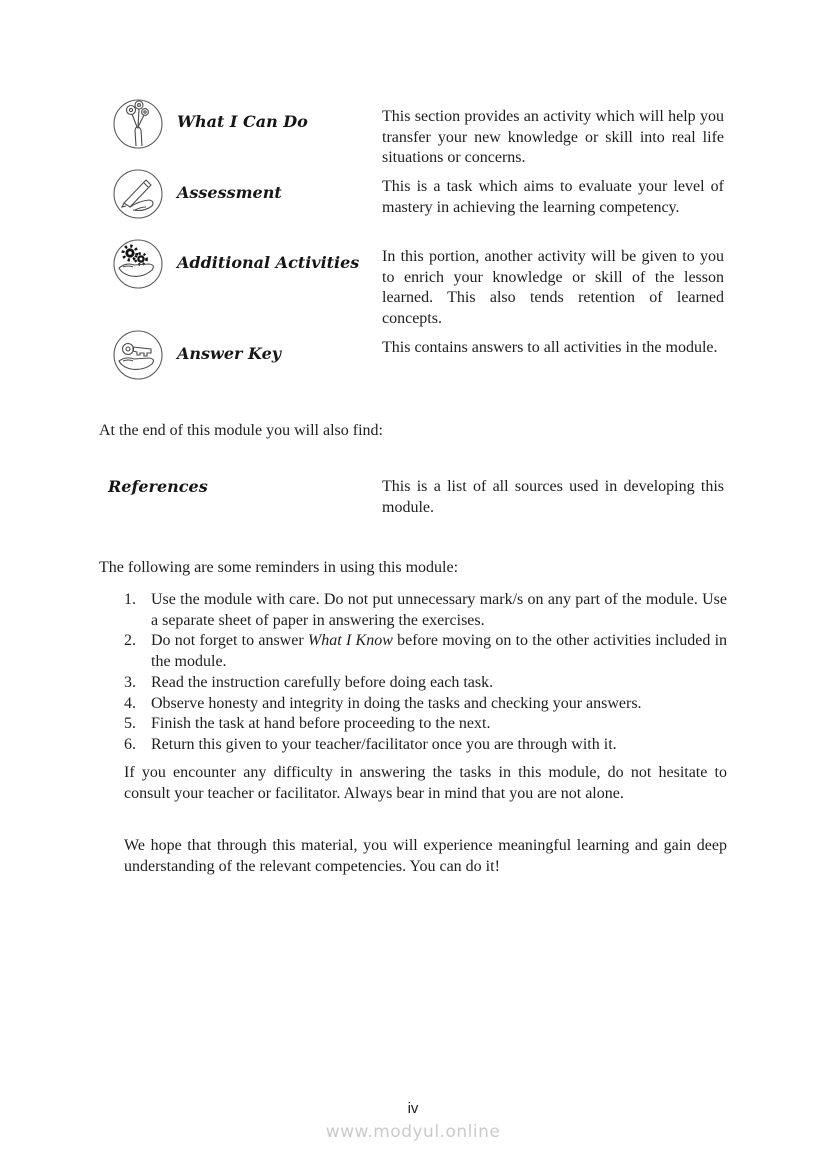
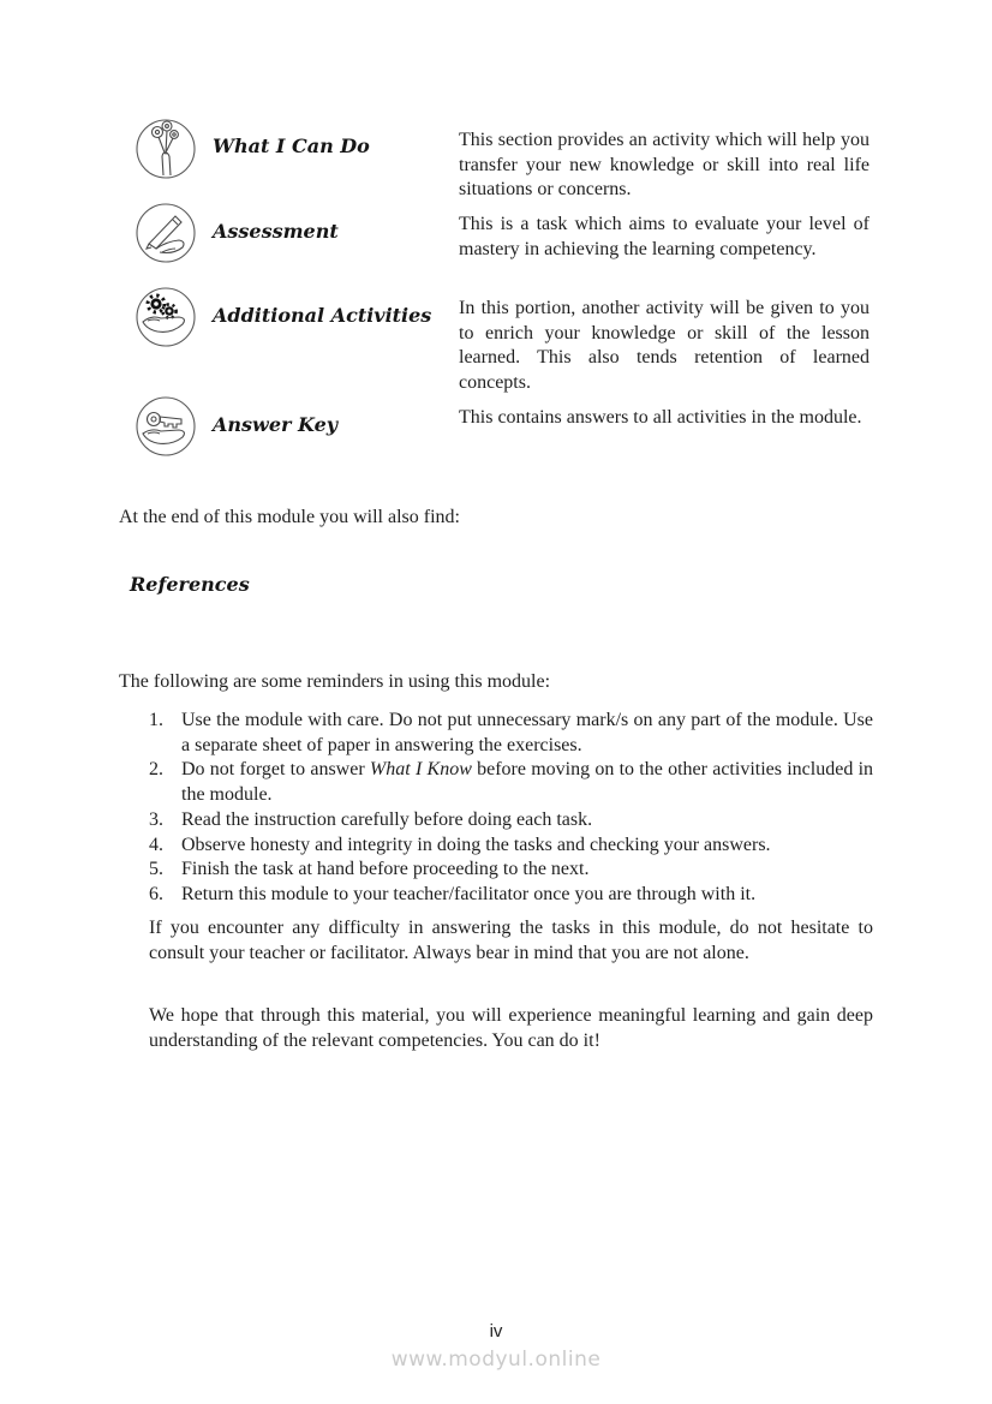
  What I Can Do
  This section provides an activity which will help you transfer your new knowledge or skill into real life situations or concerns.
  Assessment
  This is a task which aims to evaluate your level of mastery in achieving the learning competency.
  Additional Activities
  In this portion, another activity will be given to you to enrich your knowledge or skill of the lesson learned. This also tends retention of learned concepts.
  Answer Key
  This contains answers to all activities in the module.
  At the end of this module you will also find:
  References
- This is a list of all sources used in developing this module.
  The following are some reminders in using this module:
  1.
  Use the module with care. Do not put unnecessary mark/s on any part of the module. Use a separate sheet of paper in answering the exercises.
  2.
  Do not forget to answer What I Know before moving on to the other activities included in the module.
  3.
  Read the instruction carefully before doing each task.
  4.
  Observe honesty and integrity in doing the tasks and checking your answers.
  5.
  Finish the task at hand before proceeding to the next.
  6.
- Return this given to your teacher/facilitator once you are through with it.
+ Return this module to your teacher/facilitator once you are through with it.
  If you encounter any difficulty in answering the tasks in this module, do not hesitate to consult your teacher or facilitator. Always bear in mind that you are not alone.
  We hope that through this material, you will experience meaningful learning and gain deep understanding of the relevant competencies. You can do it!
  iv
  www.modyul.online
